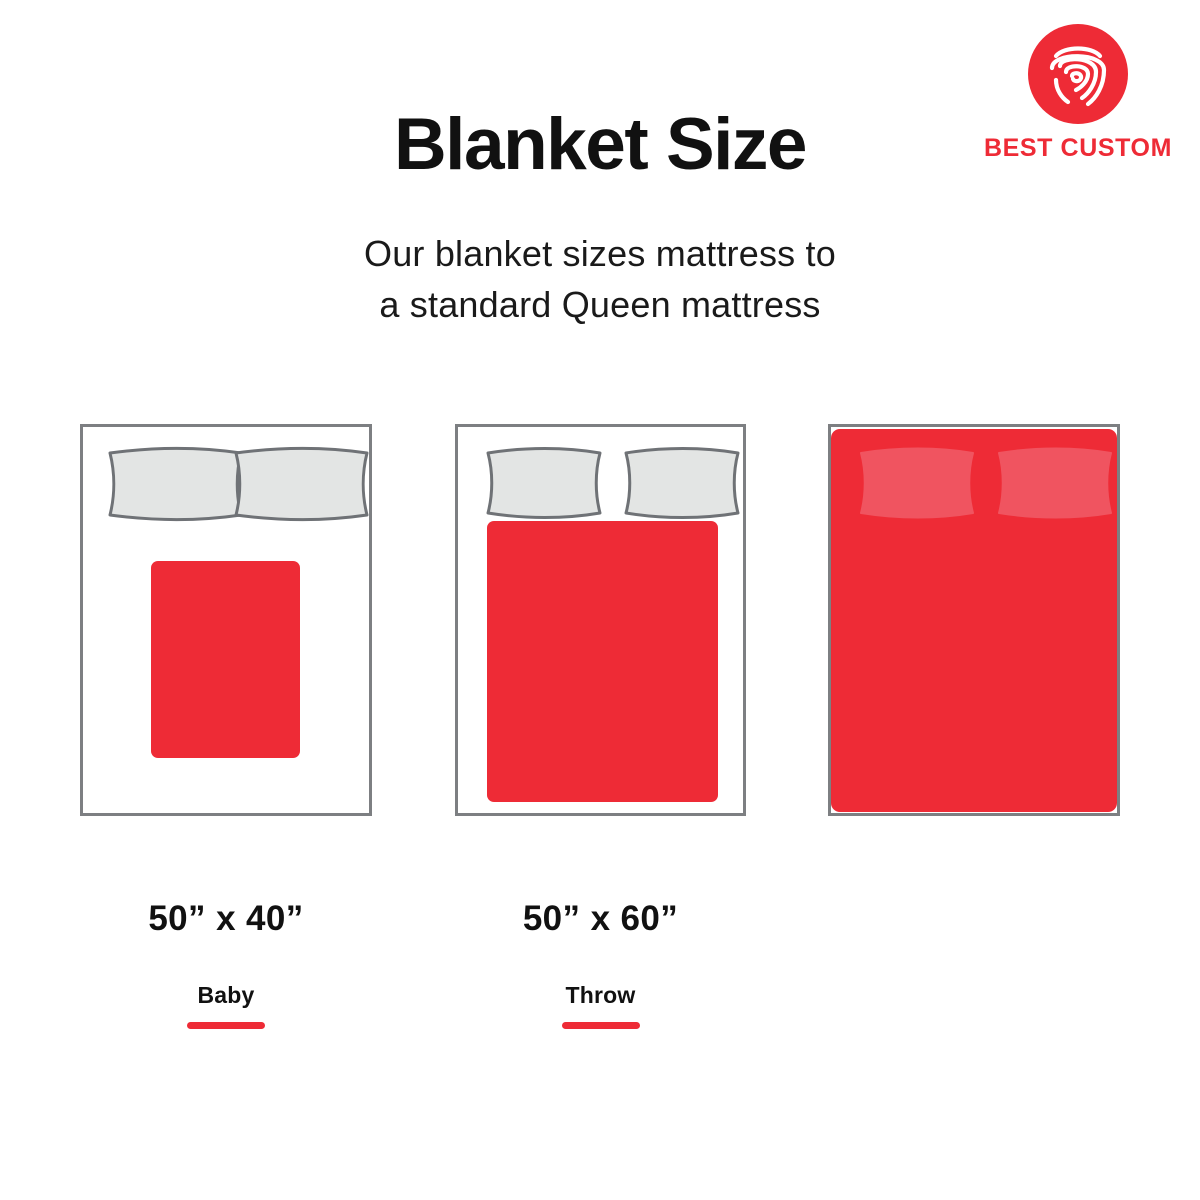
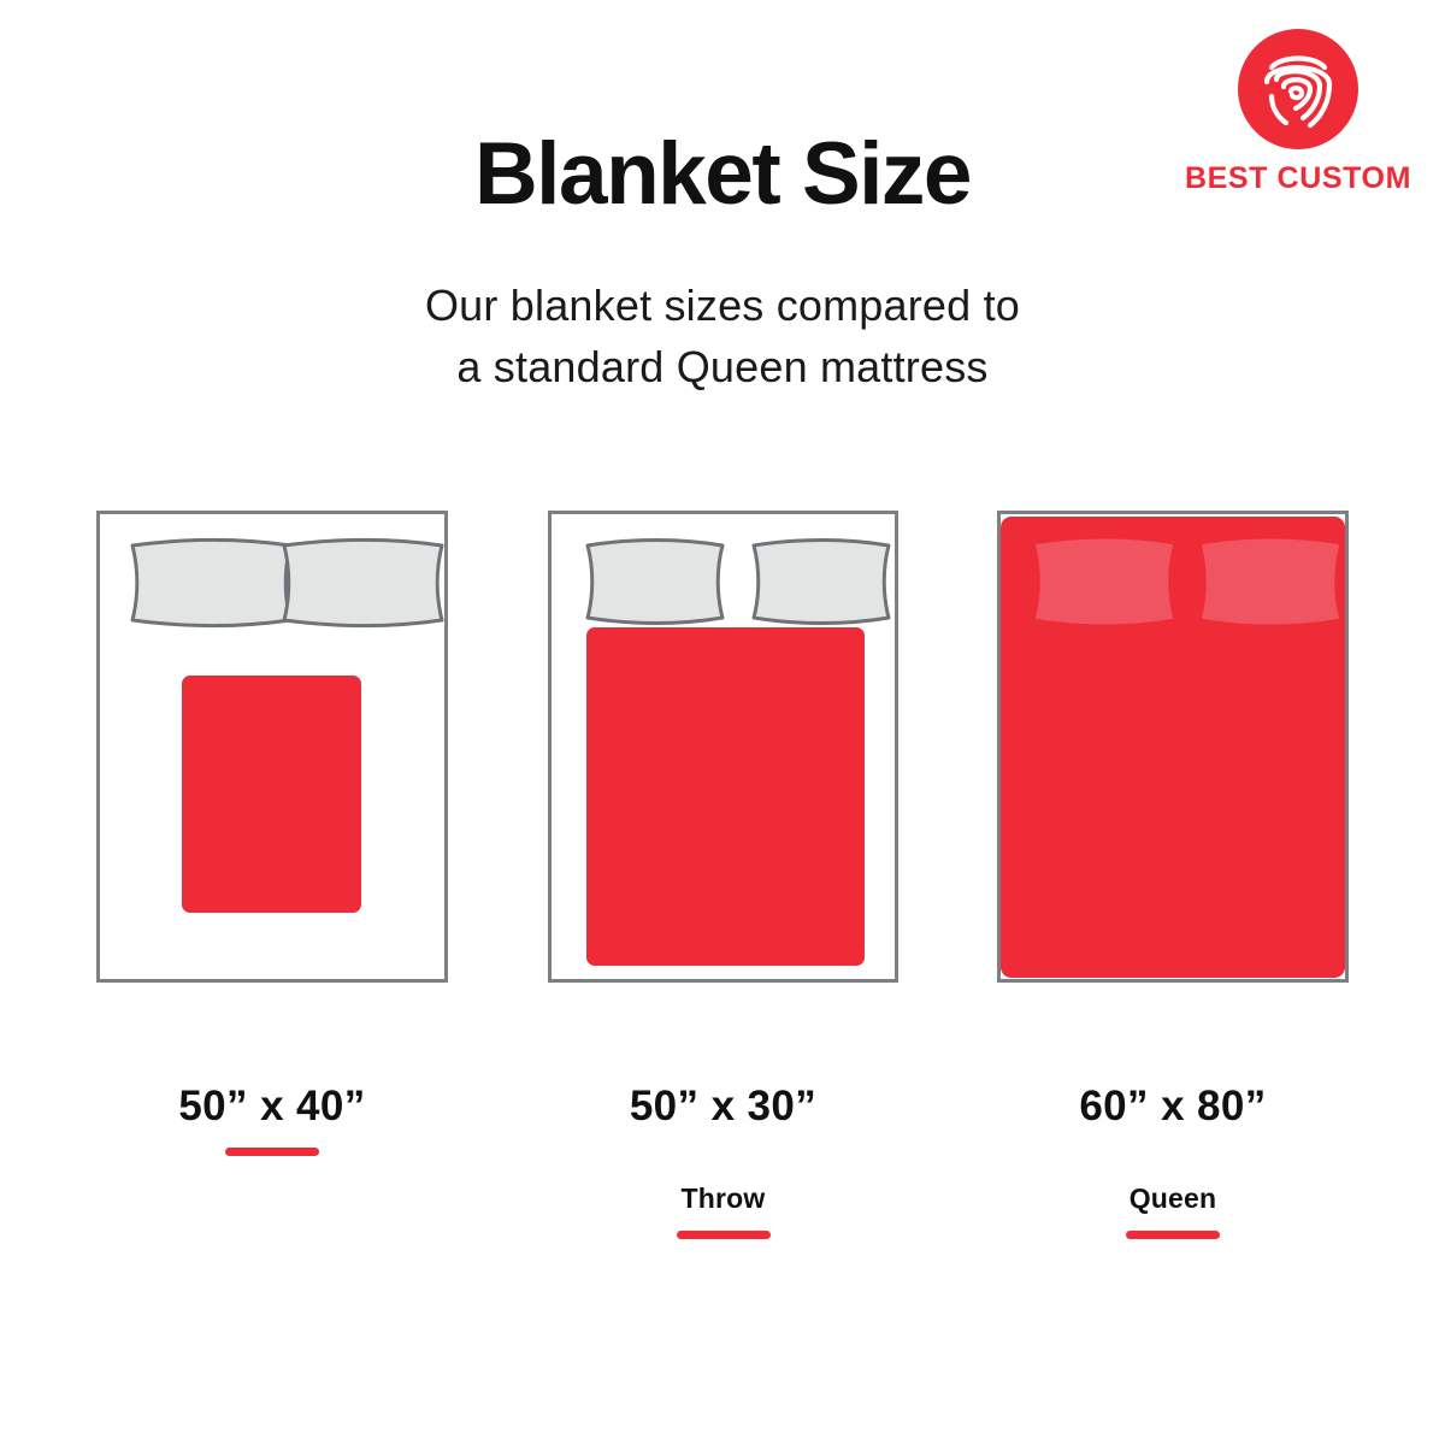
  BEST CUSTOM
  Blanket Size
- Our blanket sizes mattress to
+ Our blanket sizes compared to
  a standard Queen mattress
  50” x 40”
- Baby
- 50” x 60”
+ 50” x 30”
  Throw
+ 60” x 80”
+ Queen
